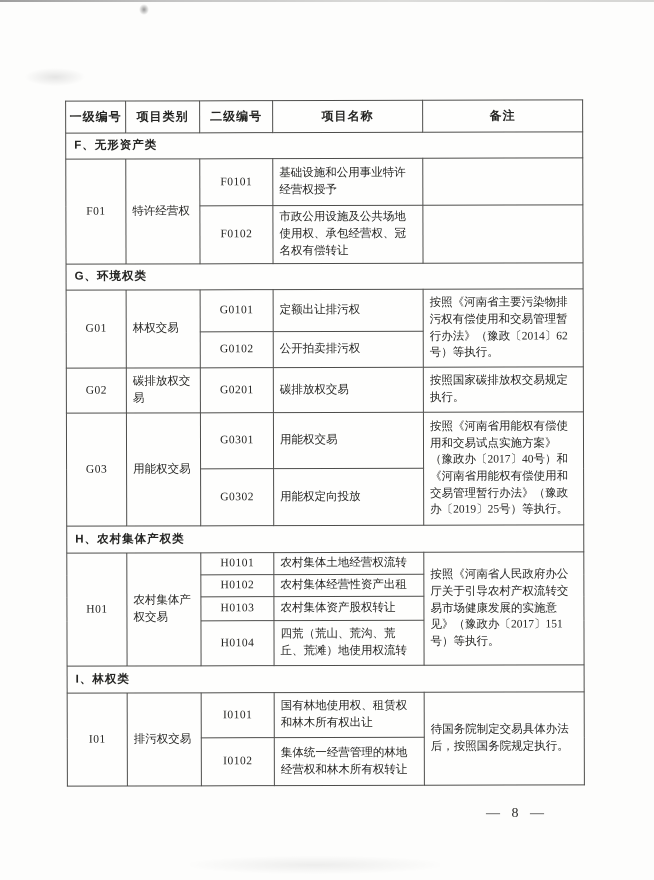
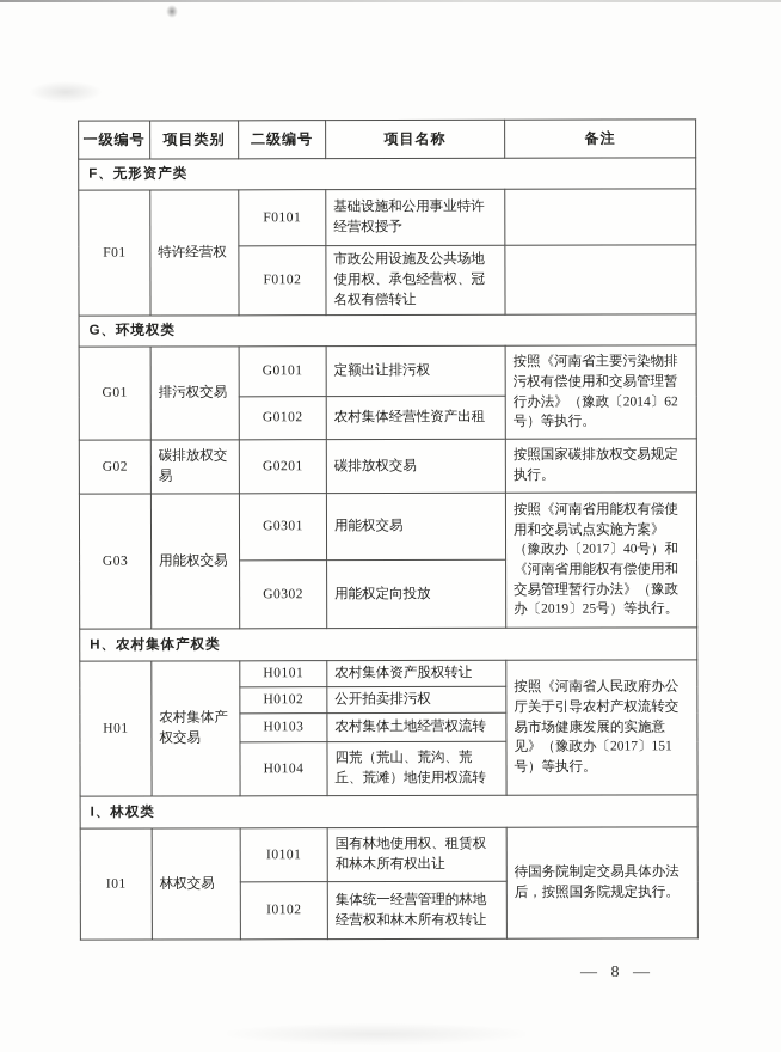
  一级编号	项目类别	二级编号	项目名称	备注
  F、无形资产类
  F01	特许经营权	F0101	基础设施和公用事业特许经营权授予
  F0102	市政公用设施及公共场地使用权、承包经营权、冠名权有偿转让
  G、环境权类
- G01	林权交易	G0101	定额出让排污权	按照《河南省主要污染物排污权有偿使用和交易管理暂行办法》（豫政〔2014〕62号）等执行。
+ G01	排污权交易	G0101	定额出让排污权	按照《河南省主要污染物排污权有偿使用和交易管理暂行办法》（豫政〔2014〕62号）等执行。
- G0102	公开拍卖排污权
+ G0102	农村集体经营性资产出租
  G02	碳排放权交易	G0201	碳排放权交易	按照国家碳排放权交易规定执行。
  G03	用能权交易	G0301	用能权交易	按照《河南省用能权有偿使用和交易试点实施方案》（豫政办〔2017〕40号）和《河南省用能权有偿使用和交易管理暂行办法》（豫政办〔2019〕25号）等执行。
  G0302	用能权定向投放
  H、农村集体产权类
- H01	农村集体产权交易	H0101	农村集体土地经营权流转	按照《河南省人民政府办公厅关于引导农村产权流转交易市场健康发展的实施意见》（豫政办〔2017〕151号）等执行。
+ H01	农村集体产权交易	H0101	农村集体资产股权转让	按照《河南省人民政府办公厅关于引导农村产权流转交易市场健康发展的实施意见》（豫政办〔2017〕151号）等执行。
- H0102	农村集体经营性资产出租
+ H0102	公开拍卖排污权
- H0103	农村集体资产股权转让
+ H0103	农村集体土地经营权流转
  H0104	四荒（荒山、荒沟、荒丘、荒滩）地使用权流转
  I、林权类
- I01	排污权交易	I0101	国有林地使用权、租赁权和林木所有权出让	待国务院制定交易具体办法后，按照国务院规定执行。
+ I01	林权交易	I0101	国有林地使用权、租赁权和林木所有权出让	待国务院制定交易具体办法后，按照国务院规定执行。
  I0102	集体统一经营管理的林地经营权和林木所有权转让
  — 8 —
